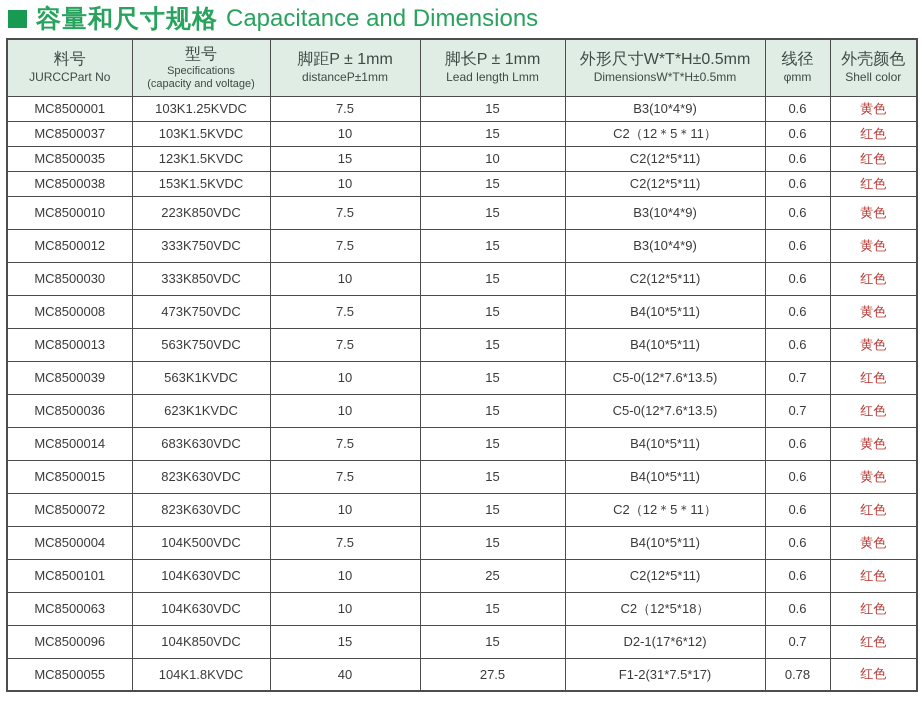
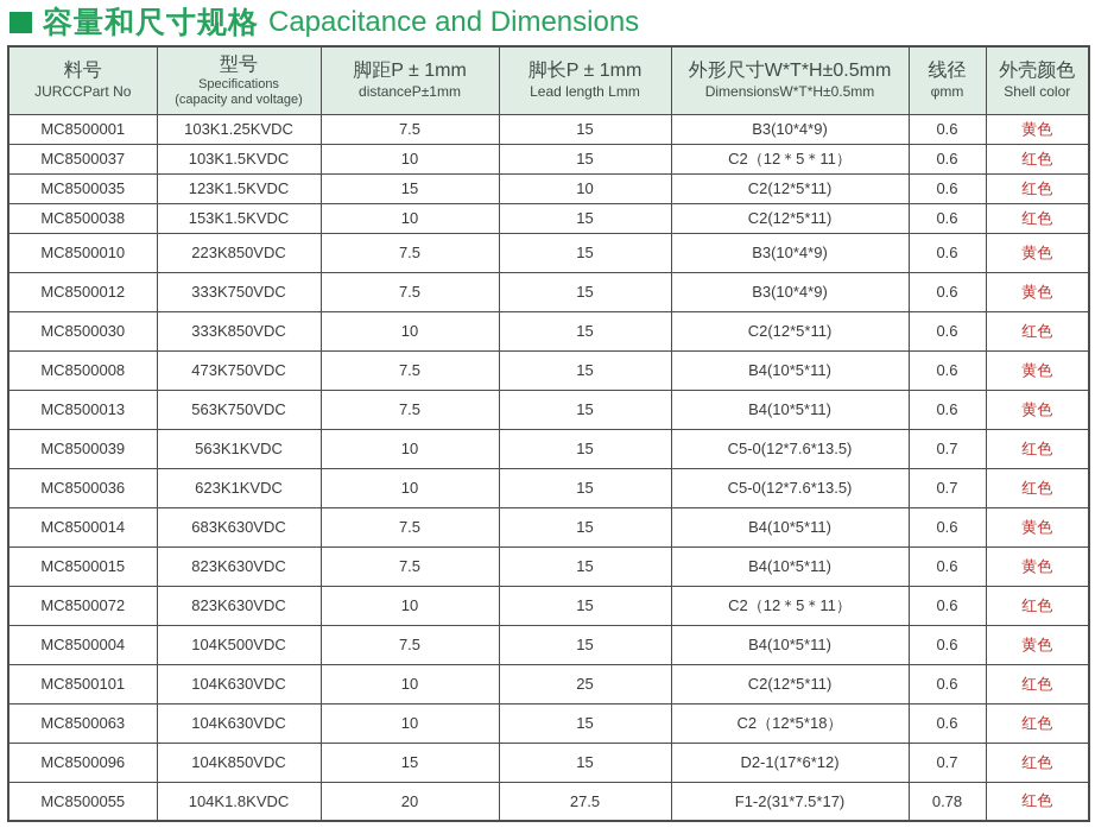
  容量和尺寸规格
  Capacitance and Dimensions
  料号 JURCCPart No	型号 Specifications (capacity and voltage)	脚距P ± 1mm distanceP±1mm	脚长P ± 1mm Lead length Lmm	外形尺寸W*T*H±0.5mm DimensionsW*T*H±0.5mm	线径 φmm	外壳颜色 Shell color
  MC8500001	103K1.25KVDC	7.5	15	B3(10*4*9)	0.6	黄色
  MC8500037	103K1.5KVDC	10	15	C2（12＊5＊11）	0.6	红色
  MC8500035	123K1.5KVDC	15	10	C2(12*5*11)	0.6	红色
  MC8500038	153K1.5KVDC	10	15	C2(12*5*11)	0.6	红色
  MC8500010	223K850VDC	7.5	15	B3(10*4*9)	0.6	黄色
  MC8500012	333K750VDC	7.5	15	B3(10*4*9)	0.6	黄色
  MC8500030	333K850VDC	10	15	C2(12*5*11)	0.6	红色
  MC8500008	473K750VDC	7.5	15	B4(10*5*11)	0.6	黄色
  MC8500013	563K750VDC	7.5	15	B4(10*5*11)	0.6	黄色
  MC8500039	563K1KVDC	10	15	C5-0(12*7.6*13.5)	0.7	红色
  MC8500036	623K1KVDC	10	15	C5-0(12*7.6*13.5)	0.7	红色
  MC8500014	683K630VDC	7.5	15	B4(10*5*11)	0.6	黄色
  MC8500015	823K630VDC	7.5	15	B4(10*5*11)	0.6	黄色
  MC8500072	823K630VDC	10	15	C2（12＊5＊11）	0.6	红色
  MC8500004	104K500VDC	7.5	15	B4(10*5*11)	0.6	黄色
  MC8500101	104K630VDC	10	25	C2(12*5*11)	0.6	红色
  MC8500063	104K630VDC	10	15	C2（12*5*18）	0.6	红色
  MC8500096	104K850VDC	15	15	D2-1(17*6*12)	0.7	红色
- MC8500055	104K1.8KVDC	40	27.5	F1-2(31*7.5*17)	0.78	红色
+ MC8500055	104K1.8KVDC	20	27.5	F1-2(31*7.5*17)	0.78	红色
